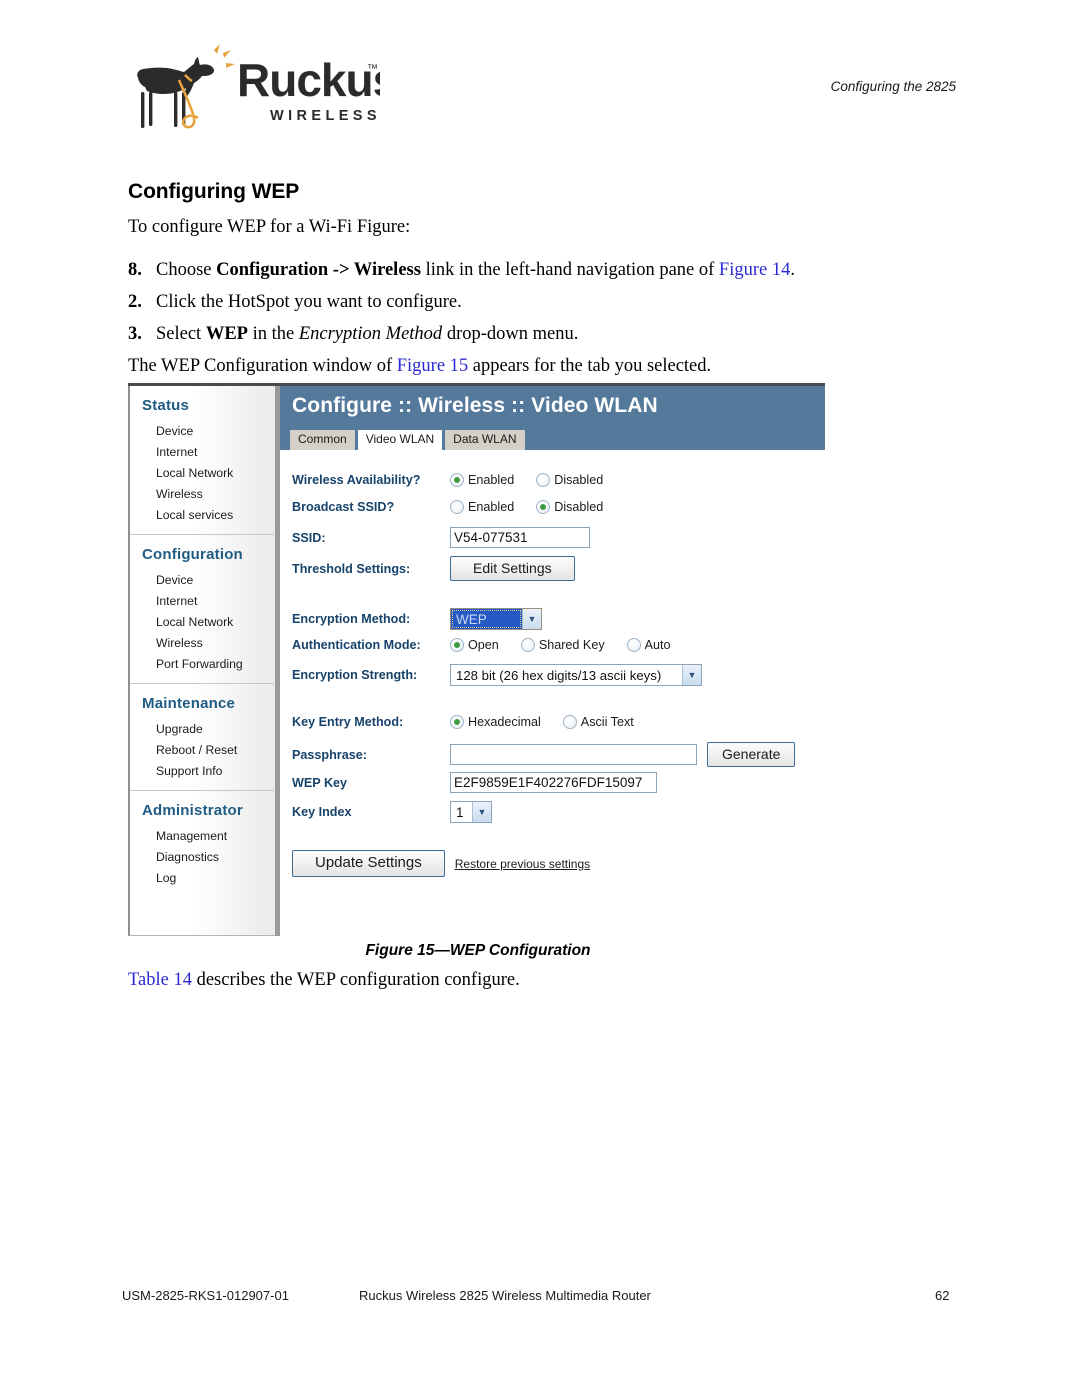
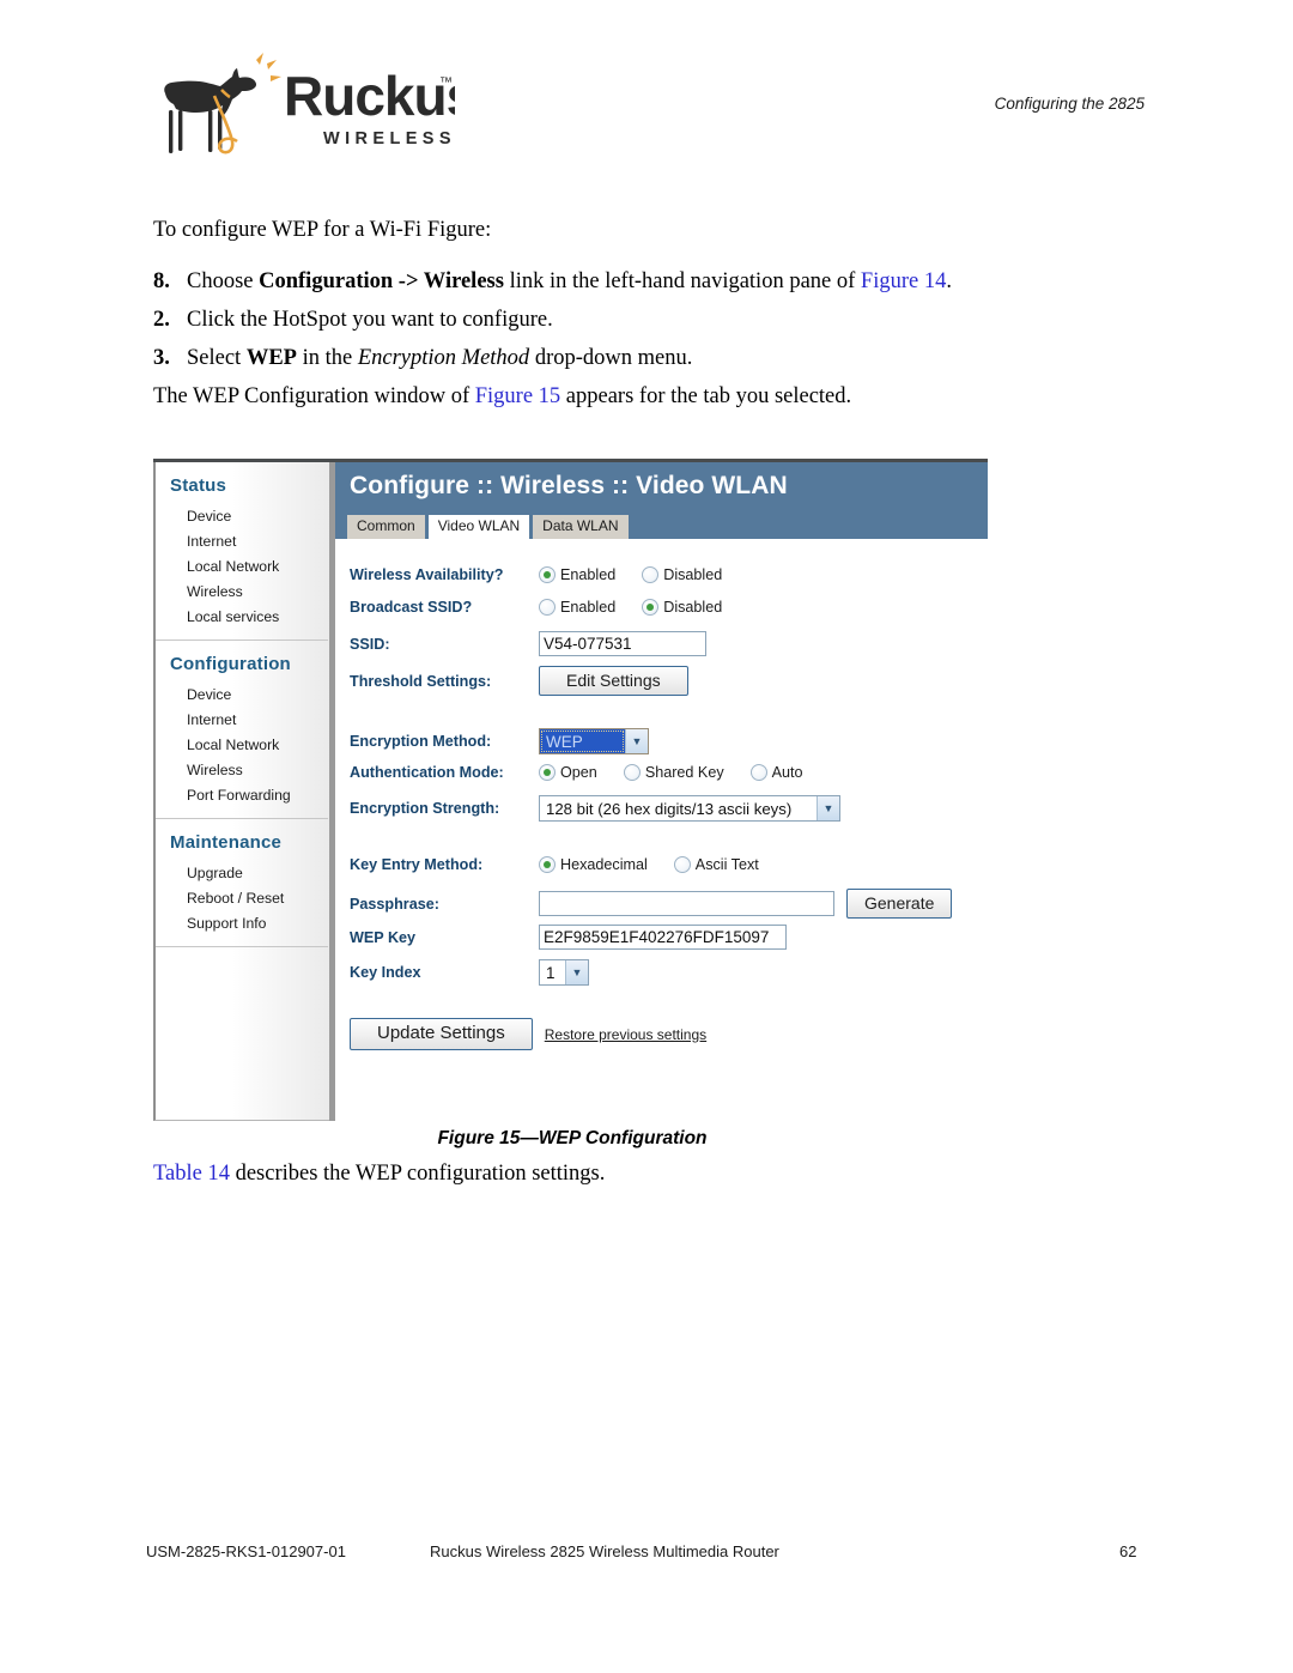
  Rucku
  ™
  WIRELESS
  Configuring the 2825
- Configuring WEP
  To configure WEP for a Wi-Fi Figure:
  8.
  Choose Configuration -> Wireless link in the left-hand navigation pane of Figure 14.
  2.
  Click the HotSpot you want to configure.
  3.
  Select WEP in the Encryption Method drop-down menu.
  The WEP Configuration window of Figure 15 appears for the tab you selected.
  Status
  Device
  Internet
  Local Network
  Wireless
  Local services
  Configuration
  Device
  Internet
  Local Network
  Wireless
  Port Forwarding
  Maintenance
  Upgrade
  Reboot / Reset
  Support Info
- Administrator
- Management
- Diagnostics
- Log
  Configure :: Wireless :: Video WLAN
  Common
  Video WLAN
  Data WLAN
  Wireless Availability?
  Enabled
  Disabled
  Broadcast SSID?
  Enabled
  Disabled
  SSID:
  V54-077531
  Threshold Settings:
  Edit Settings
  Encryption Method:
  WEP
  ▼
  Authentication Mode:
  Open
  Shared Key
  Auto
  Encryption Strength:
  128 bit (26 hex digits/13 ascii keys)
  ▼
  Key Entry Method:
  Hexadecimal
  Ascii Text
  Passphrase:
  Generate
  WEP Key
  E2F9859E1F402276FDF15097
  Key Index
  1
  ▼
  Update Settings
  Restore previous settings
  Figure 15—WEP Configuration
- Table 14 describes the WEP configuration configure.
+ Table 14 describes the WEP configuration settings.
  USM-2825-RKS1-012907-01
  Ruckus Wireless 2825 Wireless Multimedia Router
  62
